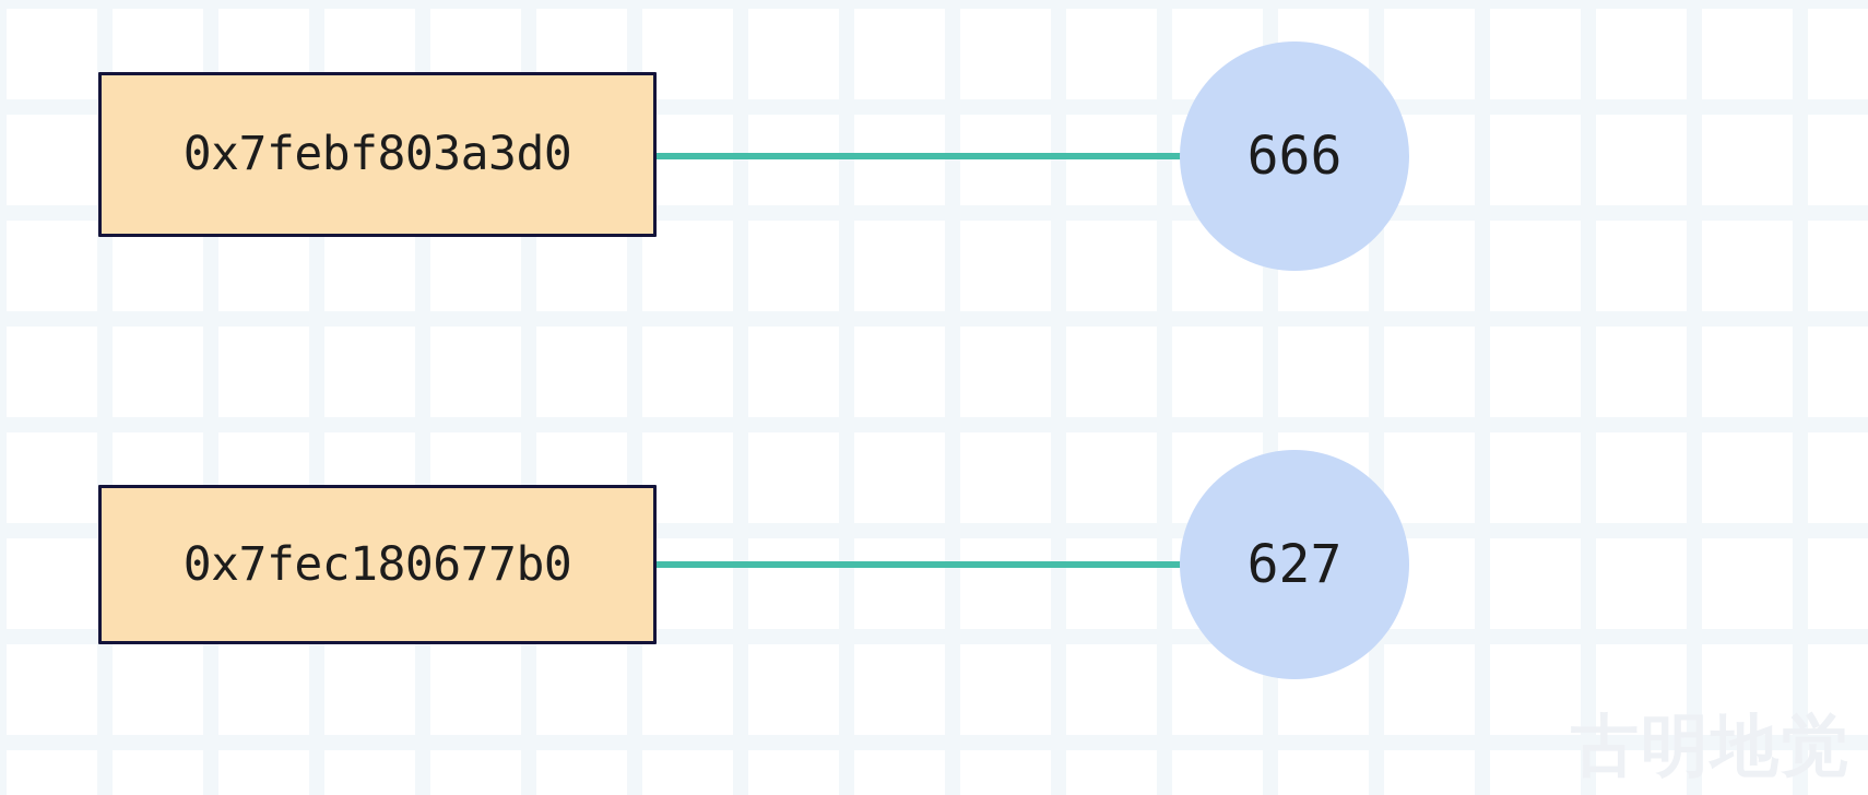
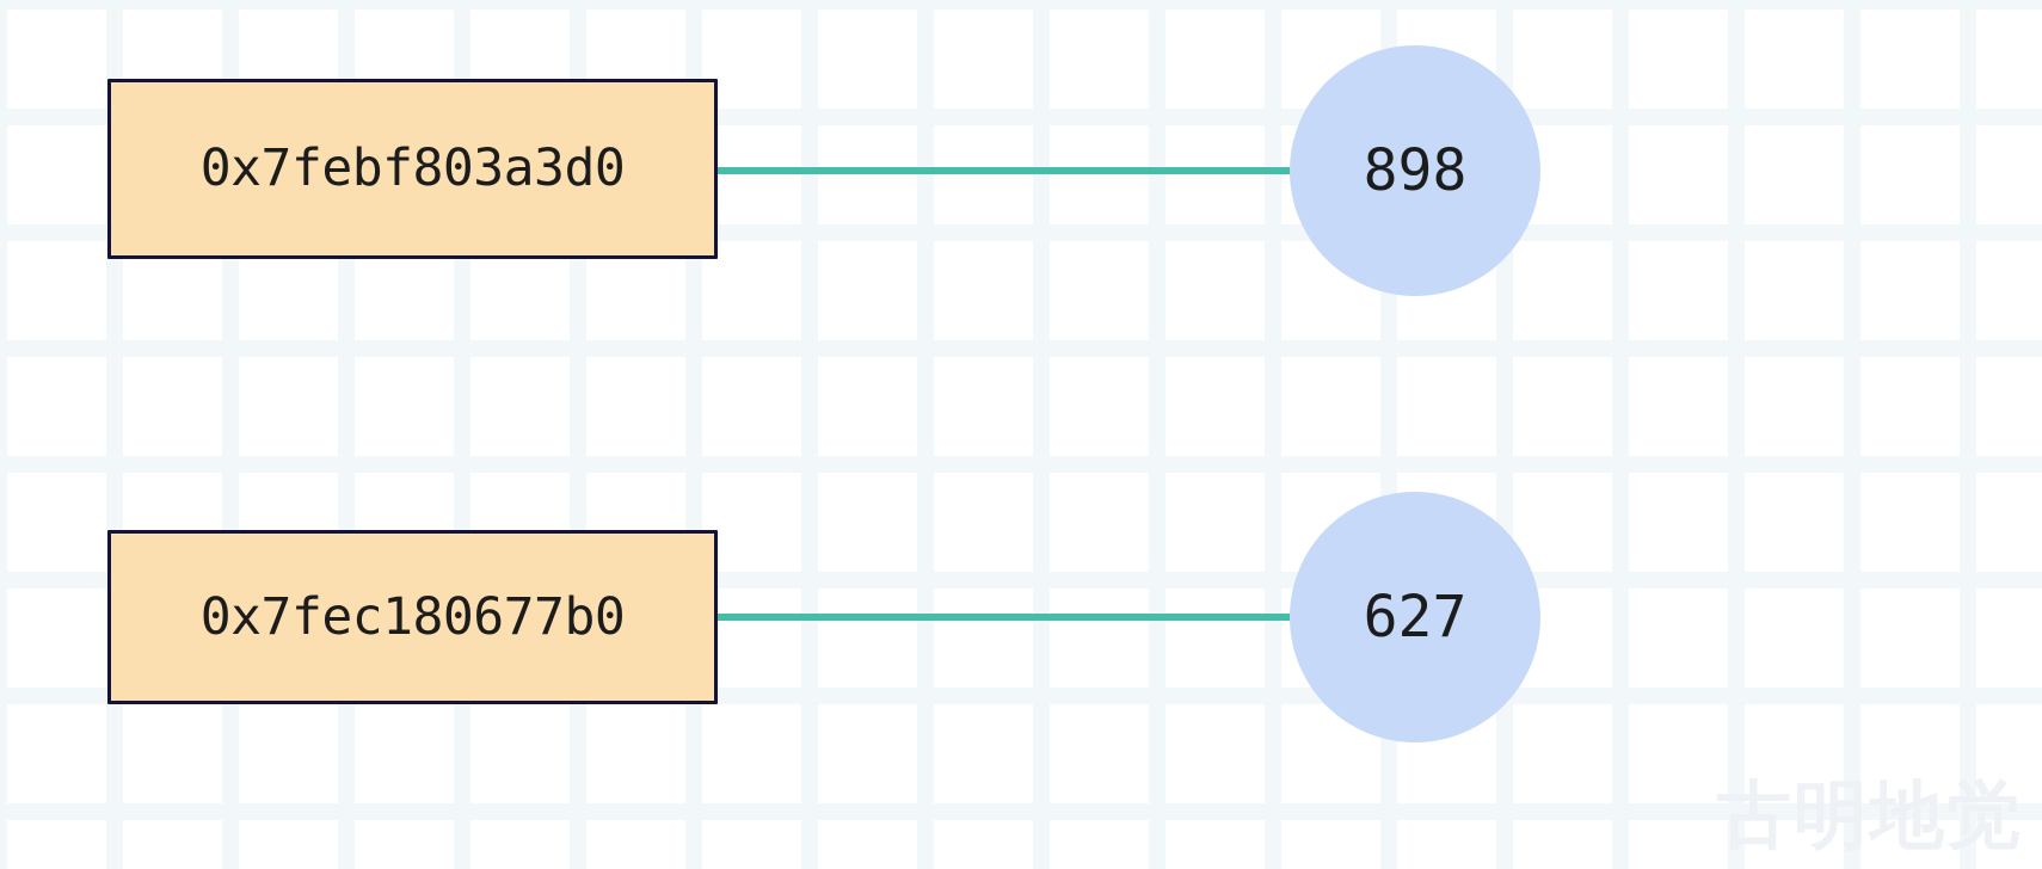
  0x7febf803a3d0
- 666
+ 898
  0x7fec180677b0
  627
